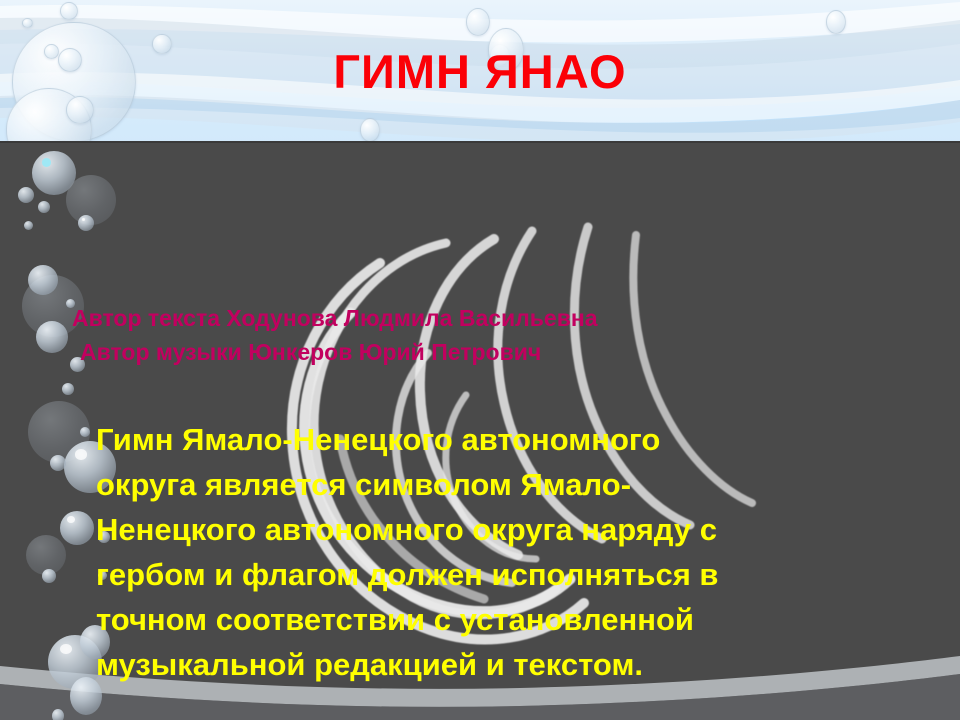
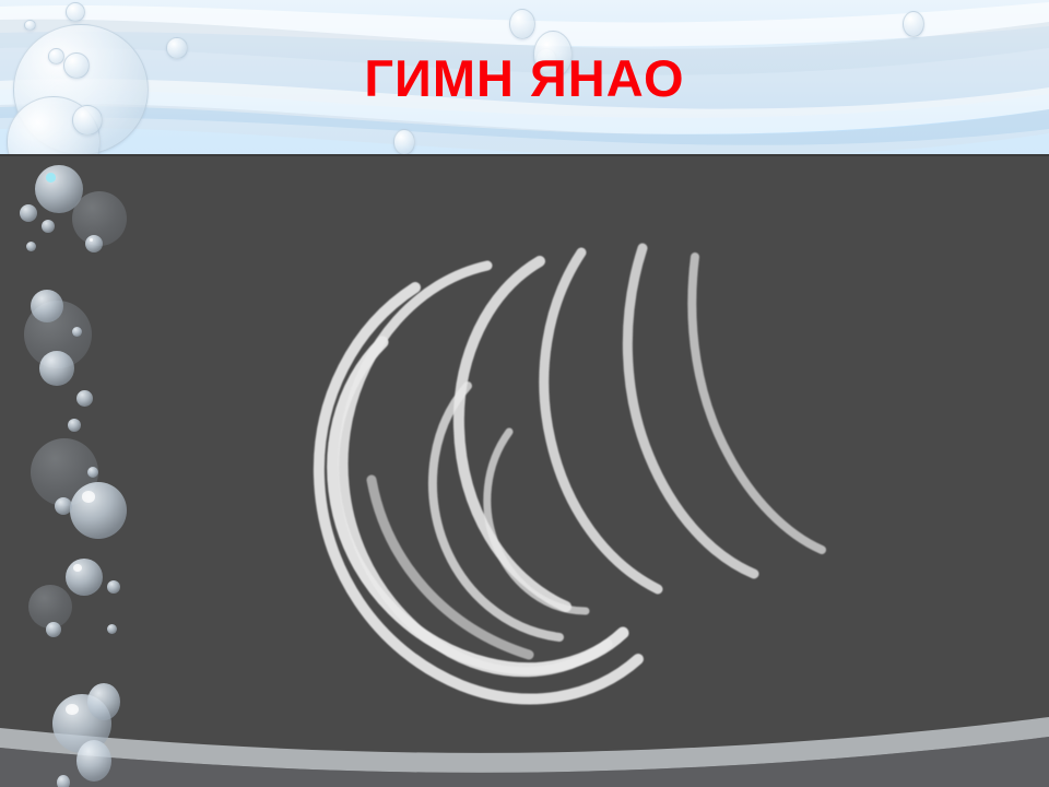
  ГИМН ЯНАО
- Автор текста Ходунова Людмила Васильевна
- Автор музыки Юнкеров Юрий Петрович
- Гимн Ямало-Ненецкого автономного
- округа является символом Ямало-
- Ненецкого автономного округа наряду с
- гербом и флагом должен исполняться в
- точном соответствии с установленной
- музыкальной редакцией и текстом.
